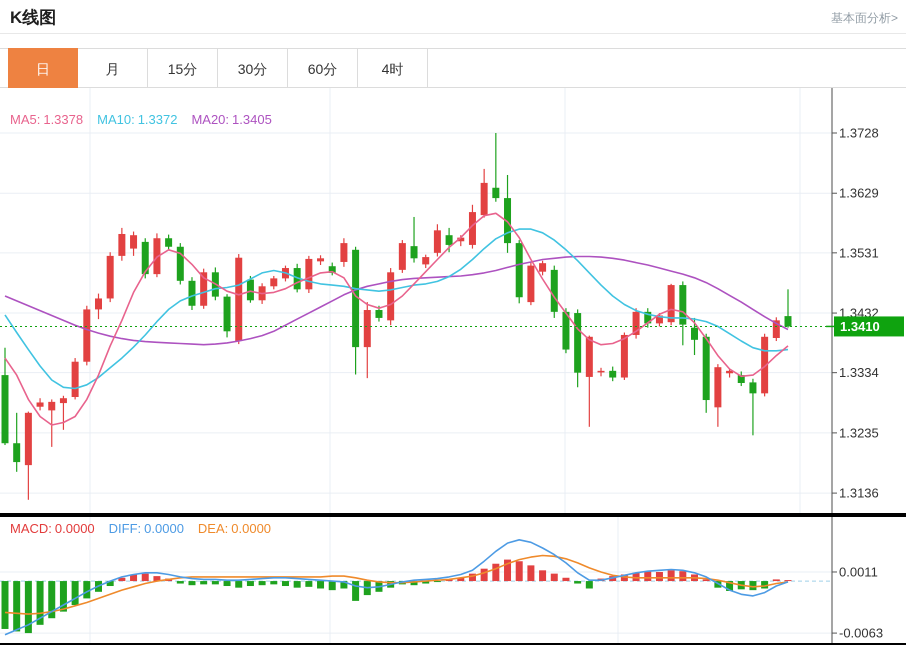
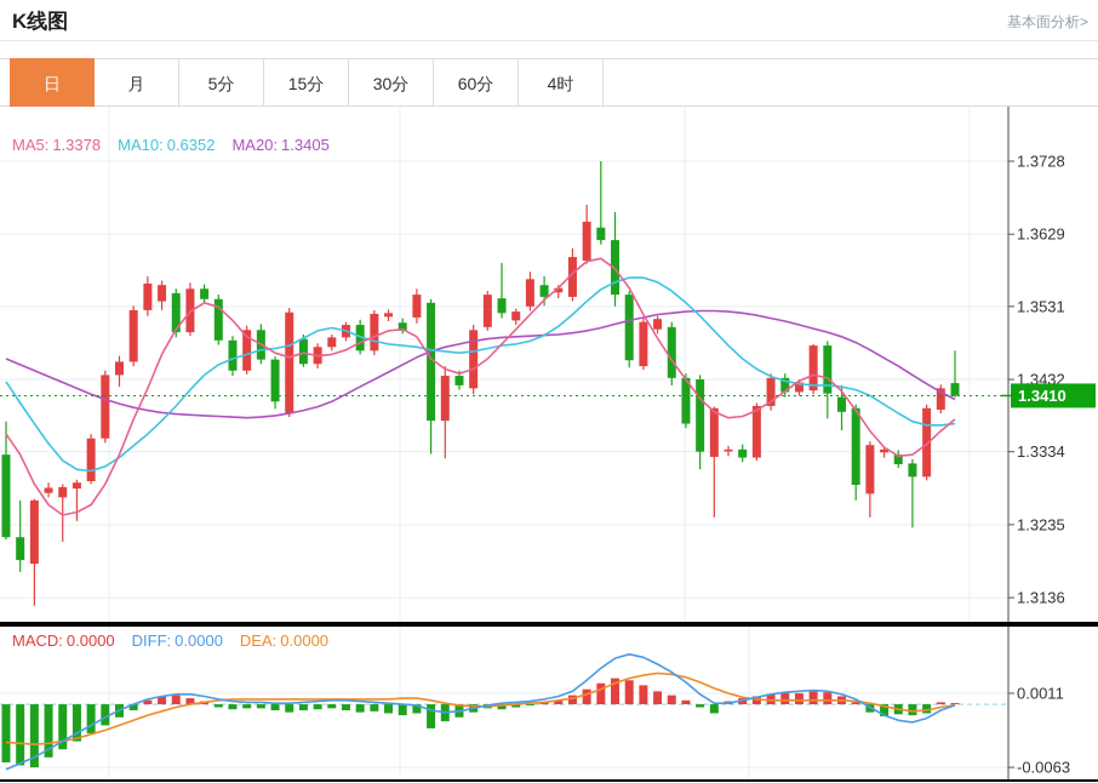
  K线图
  基本面分析>
  日
  月
+ 5分
  15分
  30分
  60分
  4时
- MA5: 1.3378 MA10: 1.3372 MA20: 1.3405
+ MA5: 1.3378 MA10: 0.6352 MA20: 1.3405
  MACD: 0.0000 DIFF: 0.0000 DEA: 0.0000
  1.3728
  1.3629
  1.3531
  1.3432
  1.3334
  1.3235
  1.3136
  1.3410
  0.0011
  -0.0063
